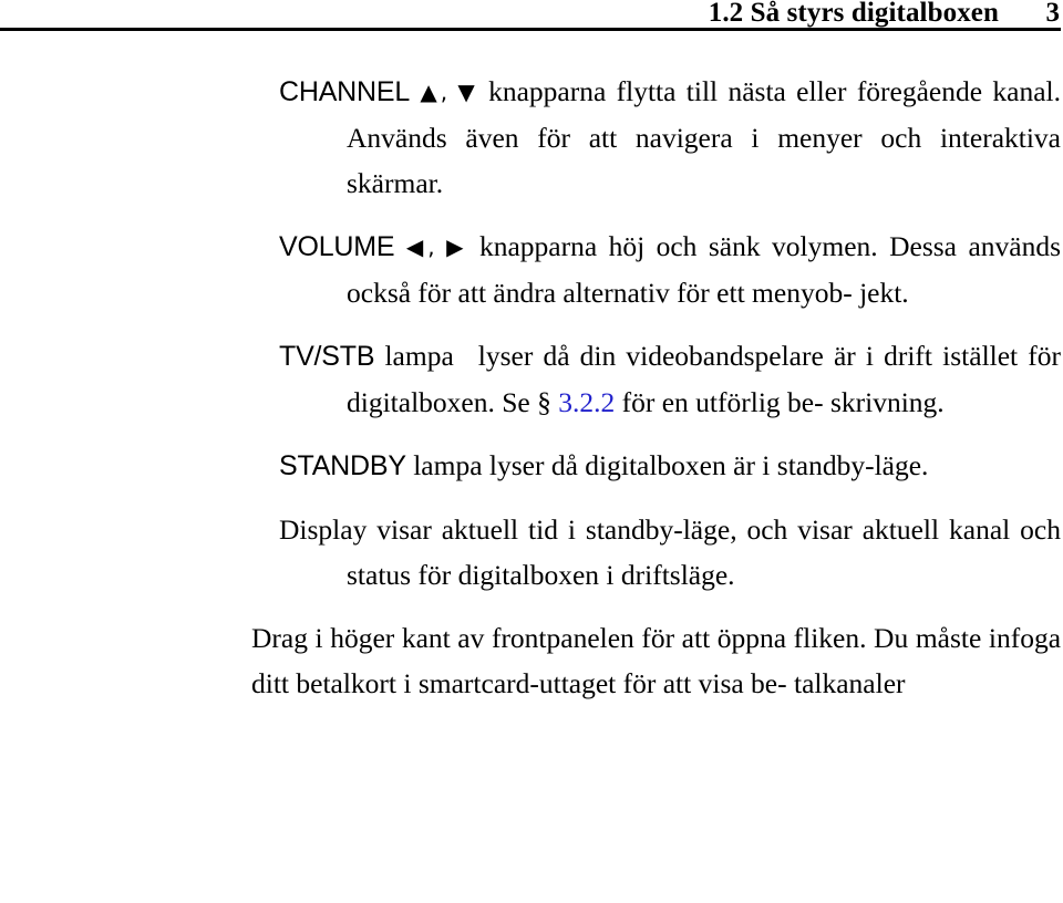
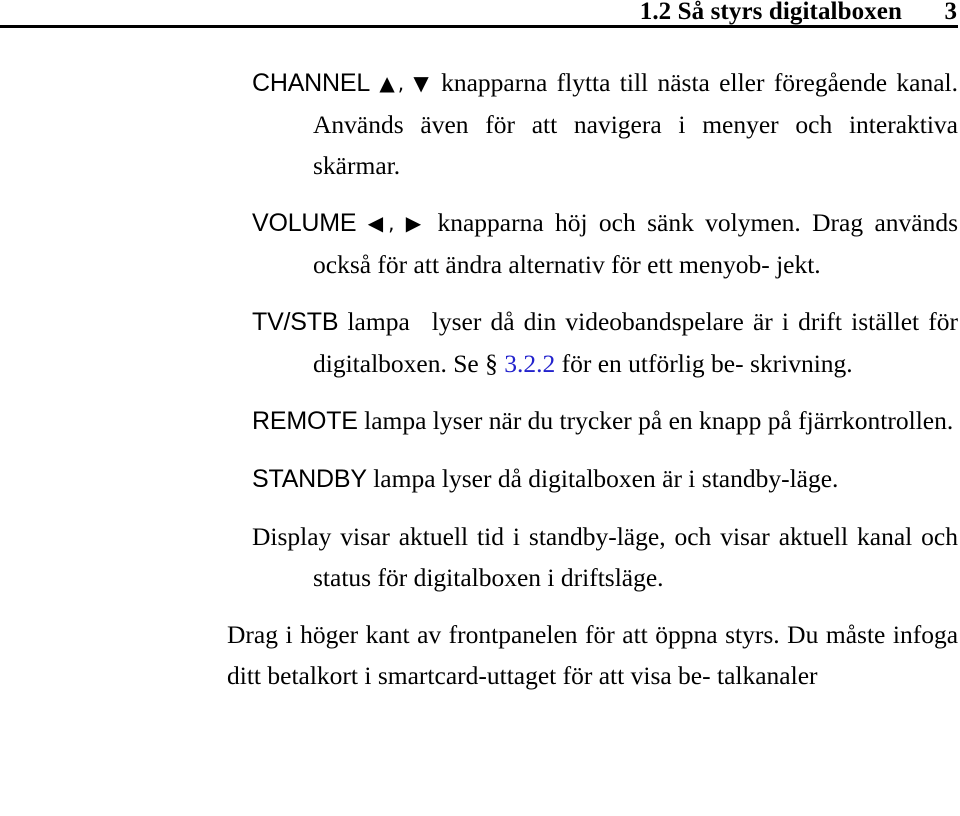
  1.2 Så styrs digitalboxen
  3
  CHANNEL ▲, ▼ knapparna flytta till nästa eller föregående kanal. Används även för att navigera i menyer och interaktiva skärmar.
- VOLUME ◀, ▶ knapparna höj och sänk volymen. Dessa används också för att ändra alternativ för ett menyob- jekt.
+ VOLUME ◀, ▶ knapparna höj och sänk volymen. Drag används också för att ändra alternativ för ett menyob- jekt.
  TV/STB lampa lyser då din videobandspelare är i drift istället för digitalboxen. Se § 3.2.2 för en utförlig be- skrivning.
+ REMOTE lampa lyser när du trycker på en knapp på fjärrkontrollen.
  STANDBY lampa lyser då digitalboxen är i standby-läge.
  Display visar aktuell tid i standby-läge, och visar aktuell kanal och status för digitalboxen i driftsläge.
- Drag i höger kant av frontpanelen för att öppna fliken. Du måste infoga ditt betalkort i smartcard-uttaget för att visa be- talkanaler
+ Drag i höger kant av frontpanelen för att öppna styrs. Du måste infoga ditt betalkort i smartcard-uttaget för att visa be- talkanaler
